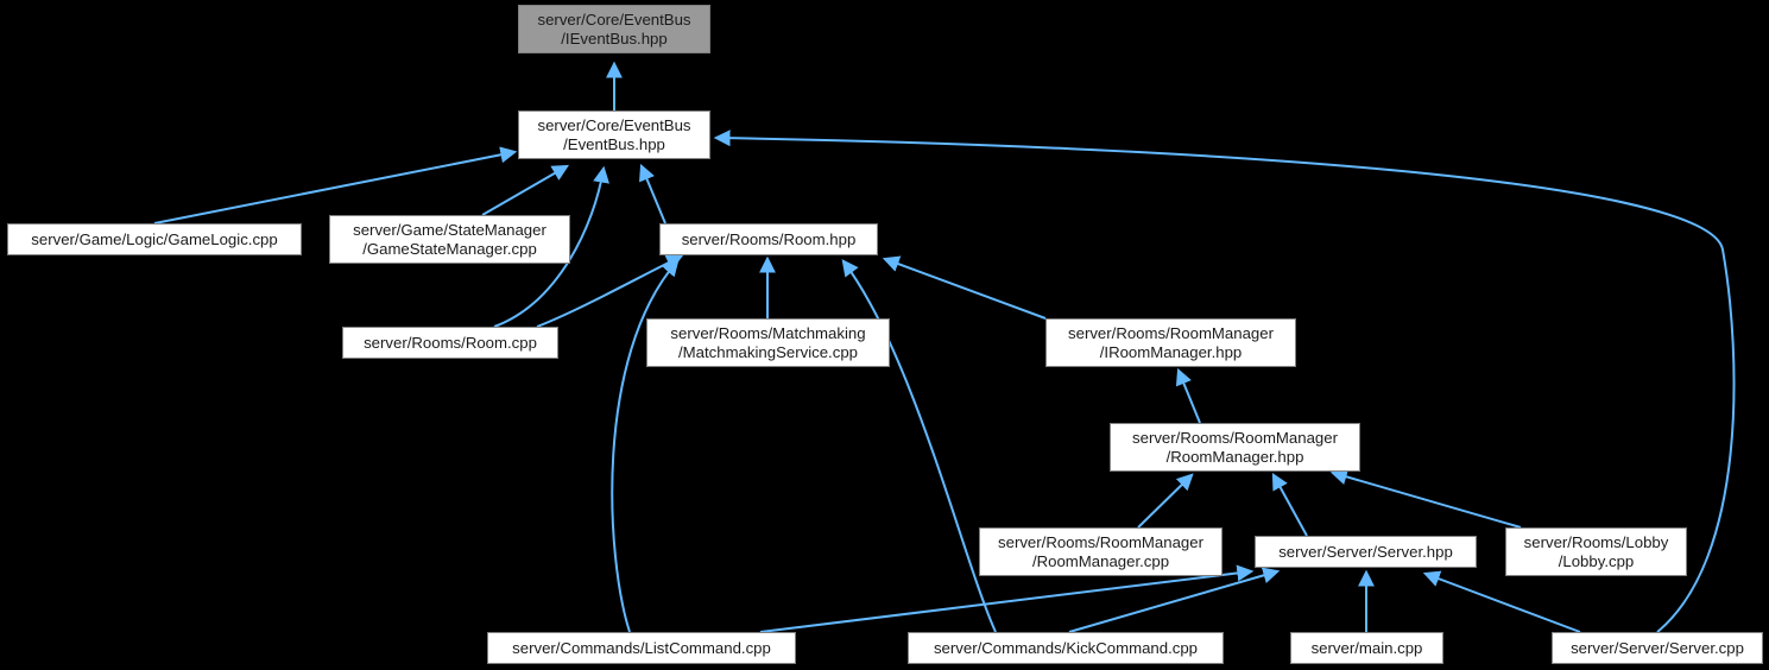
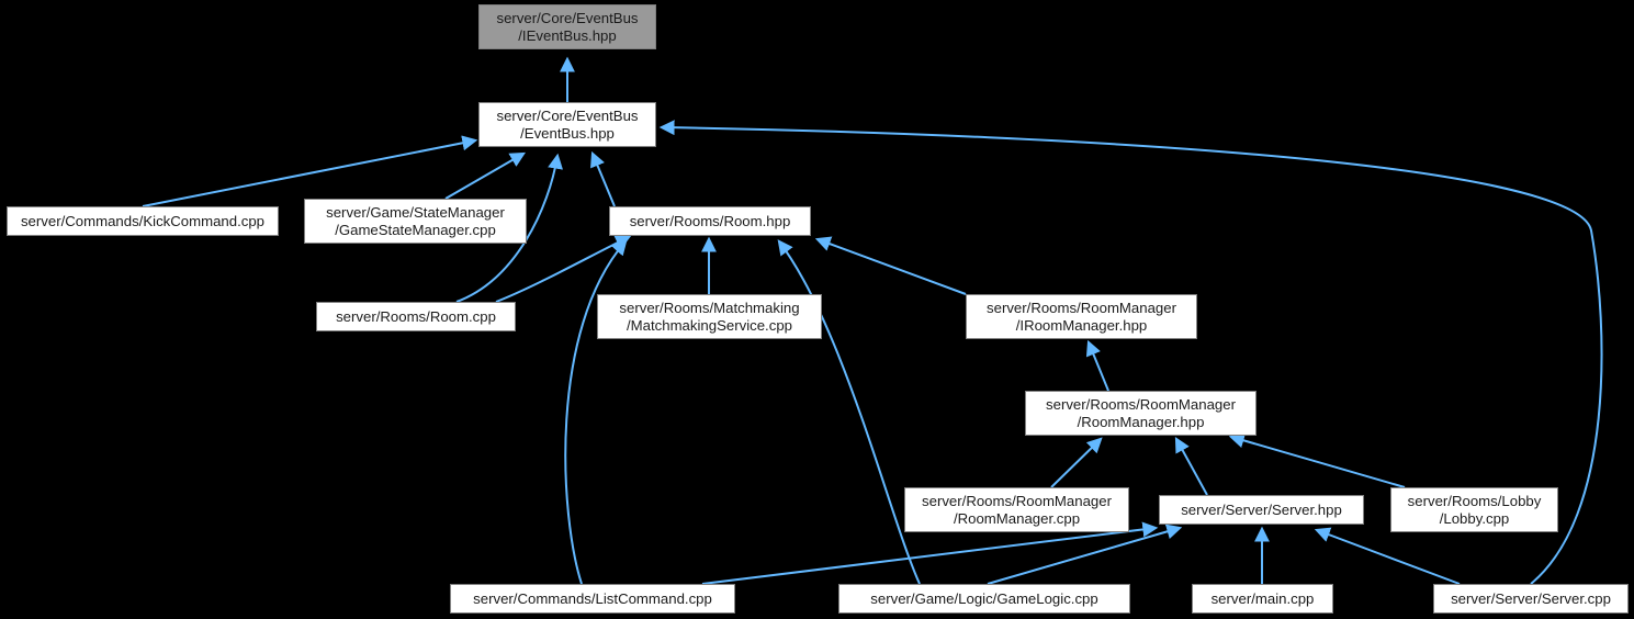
  server/Core/EventBus
  /IEventBus.hpp
  server/Core/EventBus
  /EventBus.hpp
- server/Game/Logic/GameLogic.cpp
+ server/Commands/KickCommand.cpp
  server/Game/StateManager
  /GameStateManager.cpp
  server/Rooms/Room.hpp
  server/Rooms/Room.cpp
  server/Rooms/Matchmaking
  /MatchmakingService.cpp
  server/Rooms/RoomManager
  /IRoomManager.hpp
  server/Rooms/RoomManager
  /RoomManager.hpp
  server/Rooms/RoomManager
  /RoomManager.cpp
  server/Server/Server.hpp
  server/Rooms/Lobby
  /Lobby.cpp
  server/Commands/ListCommand.cpp
- server/Commands/KickCommand.cpp
+ server/Game/Logic/GameLogic.cpp
  server/main.cpp
  server/Server/Server.cpp
